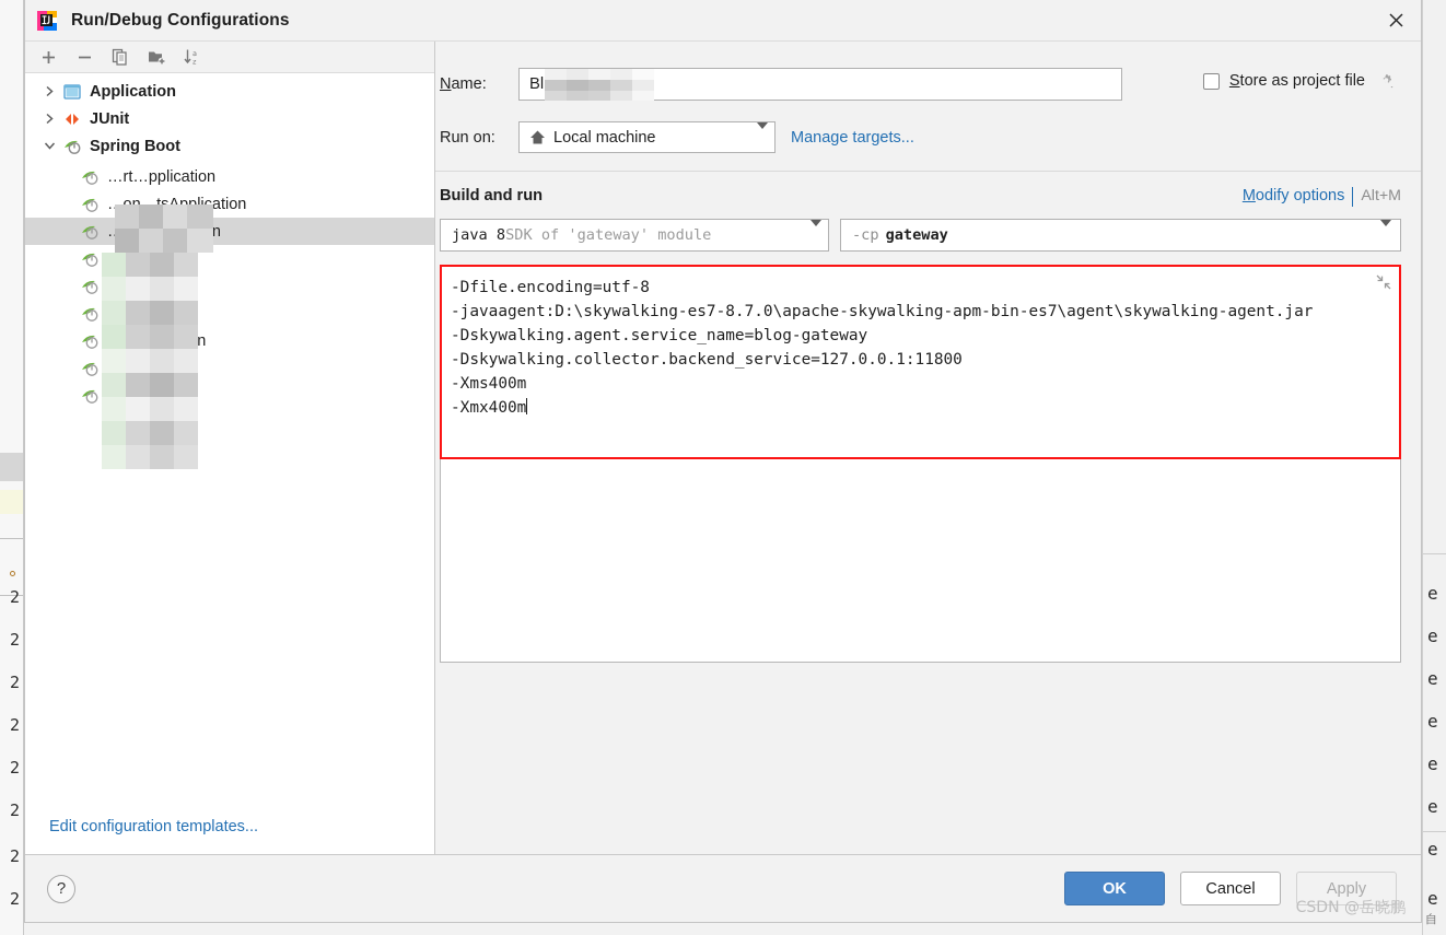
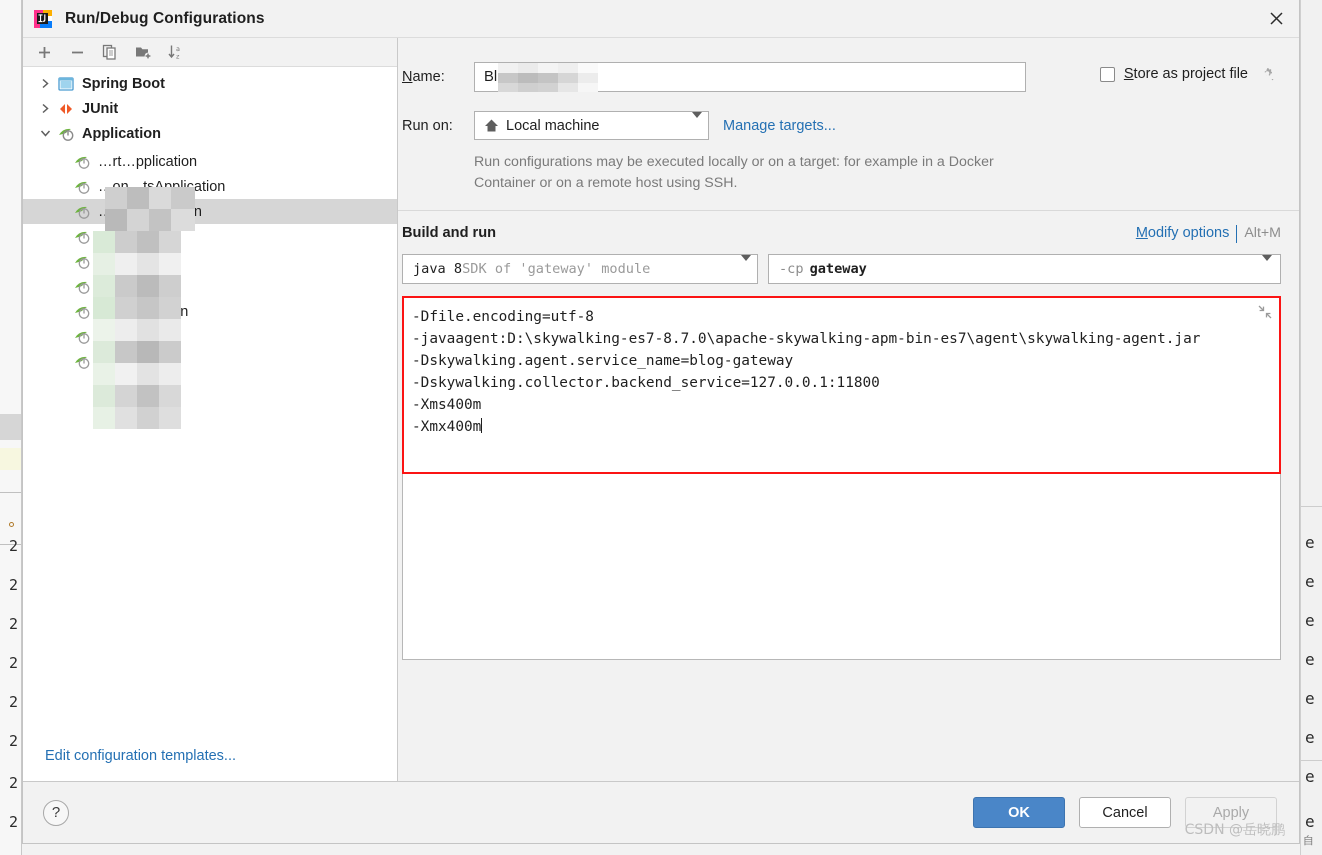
  2
  2
  2
  2
  2
  2
  2
  2
  e
  e
  e
  e
  e
  e
  e
  e
  自
  Run/Debug Configurations
  a
  z
- Application
+ Spring Boot
  JUnit
- Spring Boot
+ Application
  …rt…pplication
  …on…tsApplication
  Edit configuration templates...
  Name:
  Store as project file
  Run on:
  Local machine
  Manage targets...
+ Run configurations may be executed locally or on a target: for example in a Docker Container or on a remote host using SSH.
  Build and run
  Modify options
  Alt+M
  java 8
  SDK of 'gateway' module
  -cp
  gateway
  -Dfile.encoding=utf-8 -javaagent:D:\skywalking-es7-8.7.0\apache-skywalking-apm-bin-es7\agent\skywalking-agent.jar -Dskywalking.agent.service_name=blog-gateway -Dskywalking.collector.backend_service=127.0.0.1:11800 -Xms400m -Xmx400m
  ?
  OK
  Cancel
  Apply
  CSDN @岳晓鹏
